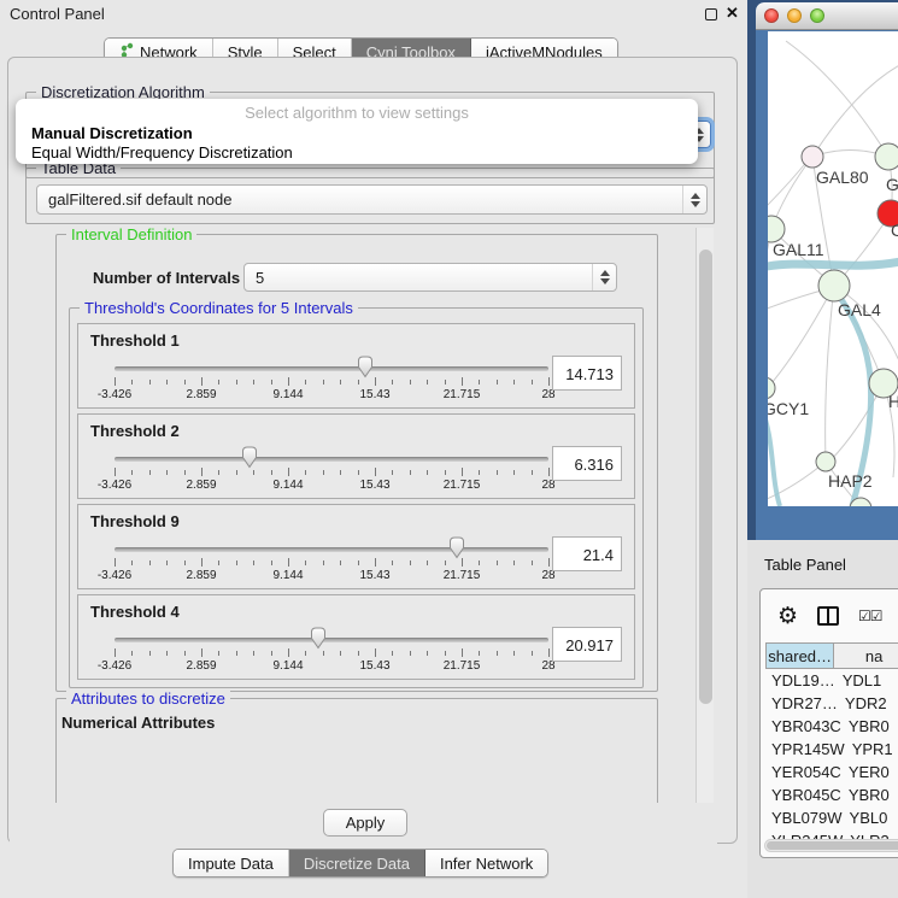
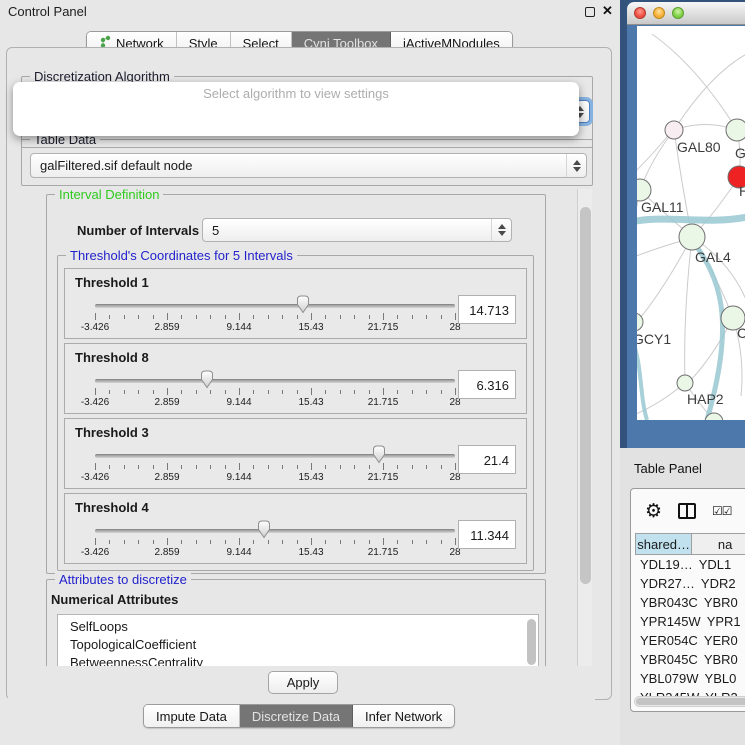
  Control Panel
  ✕
  Network
  Style
  Select
  Cyni Toolbox
  jActiveMNodules
  Discretization Algorithm
  Select algorithm to view settings
- Manual Discretization
- Equal Width/Frequency Discretization
  Table Data
  galFiltered.sif default node
  Interval Definition
  Number of Intervals
  5
  Threshold's Coordinates for 5 Intervals
  Threshold 1
  -3.426
  2.859
  9.144
  15.43
  21.715
  28
  14.713
- Threshold 2
+ Threshold 8
  -3.426
  2.859
  9.144
  15.43
  21.715
  28
  6.316
- Threshold 9
+ Threshold 3
  -3.426
  2.859
  9.144
  15.43
  21.715
  28
  21.4
  Threshold 4
  -3.426
  2.859
  9.144
  15.43
  21.715
  28
- 20.917
+ 11.344
  Attributes to discretize
  Numerical Attributes
+ SelfLoops
+ TopologicalCoefficient
+ BetweennessCentrality
  Apply
  Impute Data
  Discretize Data
  Infer Network
  GAL80
- C
+ H
  GAL11
  GAL4
  GCY1
- H
+ C
  HAP2
  Table Panel
  ⚙
  ☑☑
  shared…
  na
  YDL19…
  YDL1
  YDR27…
  YDR2
  YBR043C
  YBR0
  YPR145W
  YPR1
  YER054C
  YER0
  YBR045C
  YBR0
  YBL079W
  YBL0
